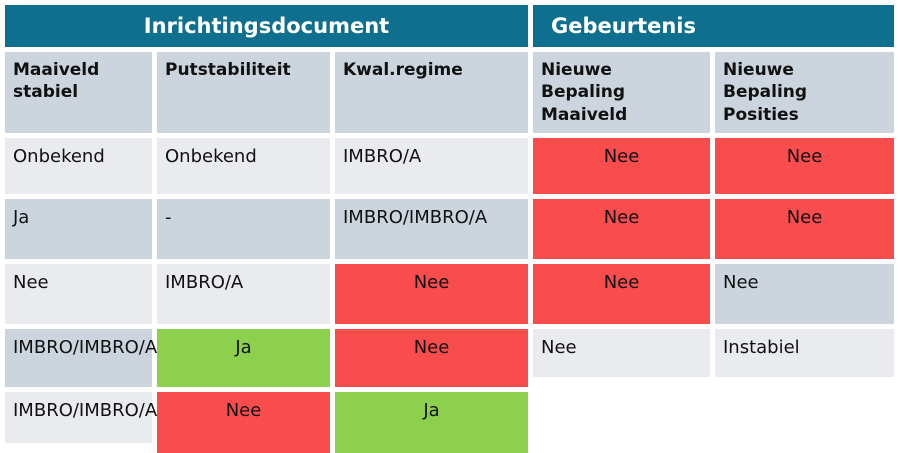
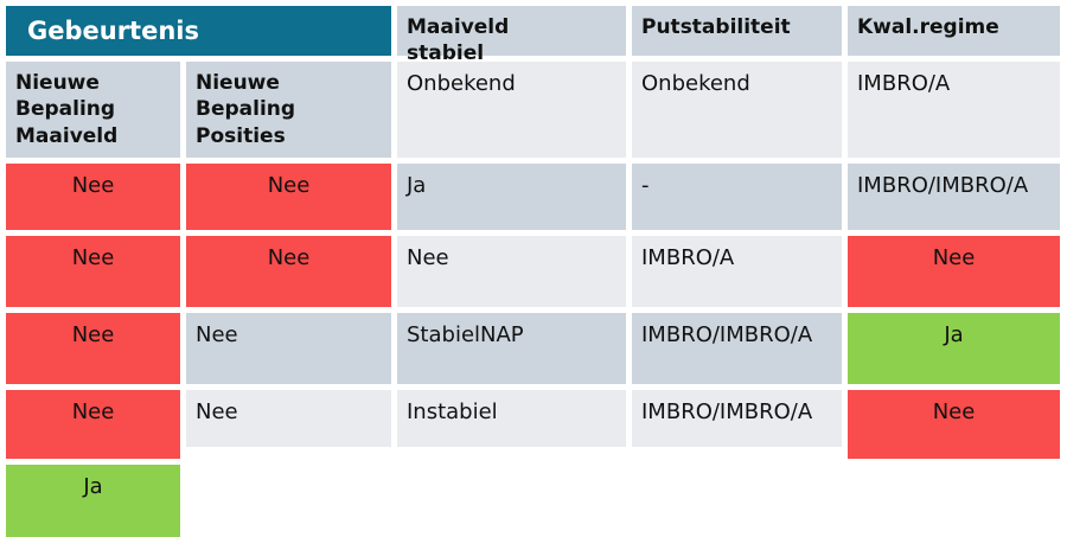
- Inrichtingsdocument
  Gebeurtenis
  Maaiveld
  stabiel
  Putstabiliteit
  Kwal.regime
  Nieuwe
  Bepaling
  Maaiveld
  Nieuwe
  Bepaling
  Posities
  Onbekend
  Onbekend
  IMBRO/A
  Nee
  Nee
  Ja
  -
  IMBRO/IMBRO/A
  Nee
  Nee
  Nee
  IMBRO/A
  Nee
  Nee
  Nee
+ StabielNAP
  IMBRO/IMBRO/A
  Ja
  Nee
  Nee
  Instabiel
  IMBRO/IMBRO/A
  Nee
  Ja
